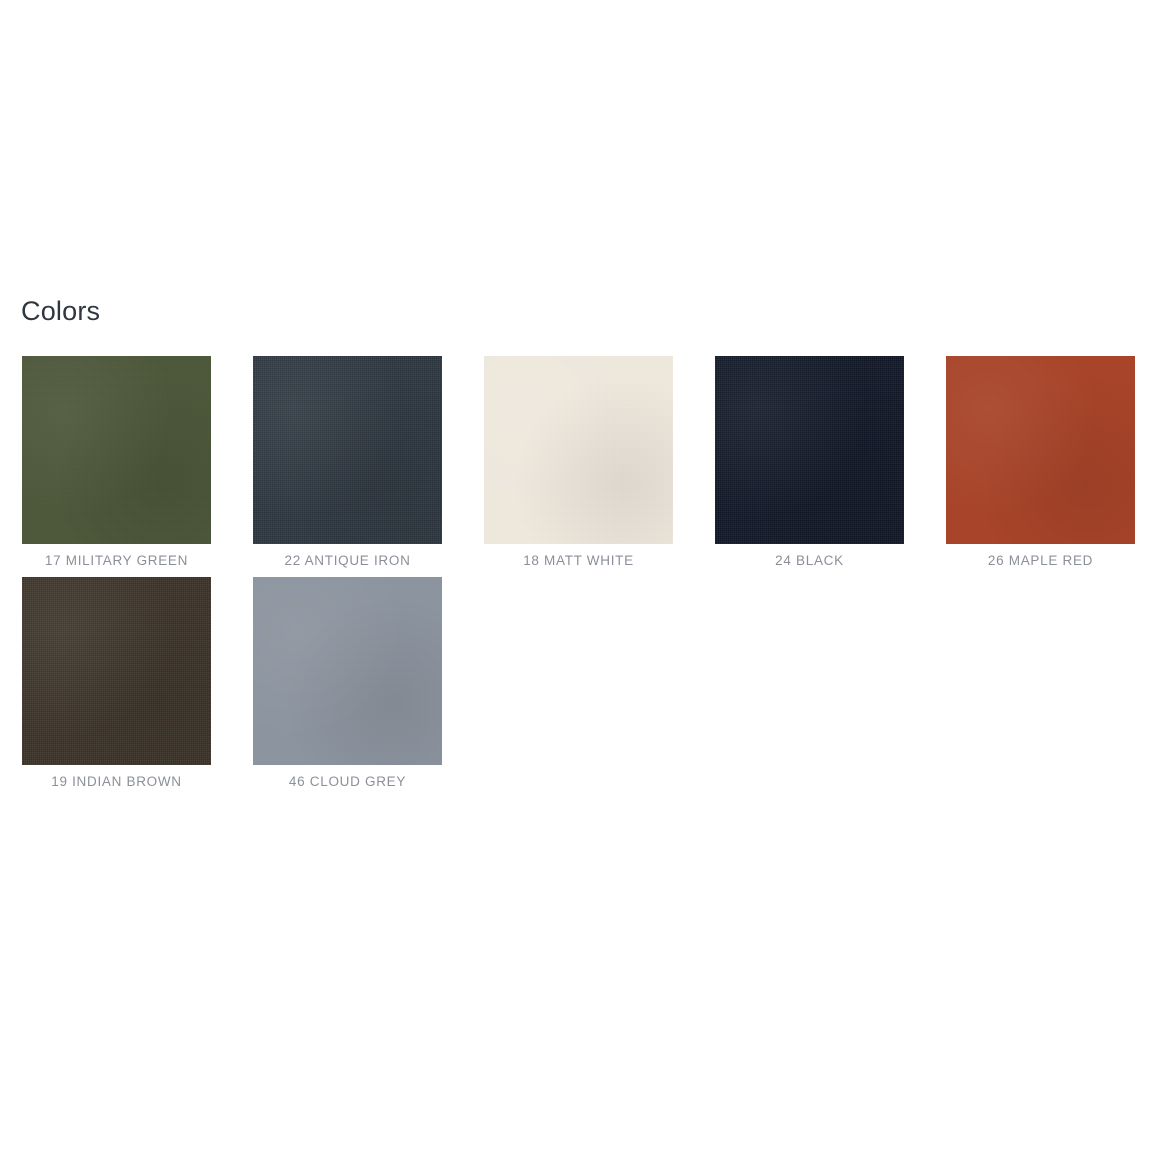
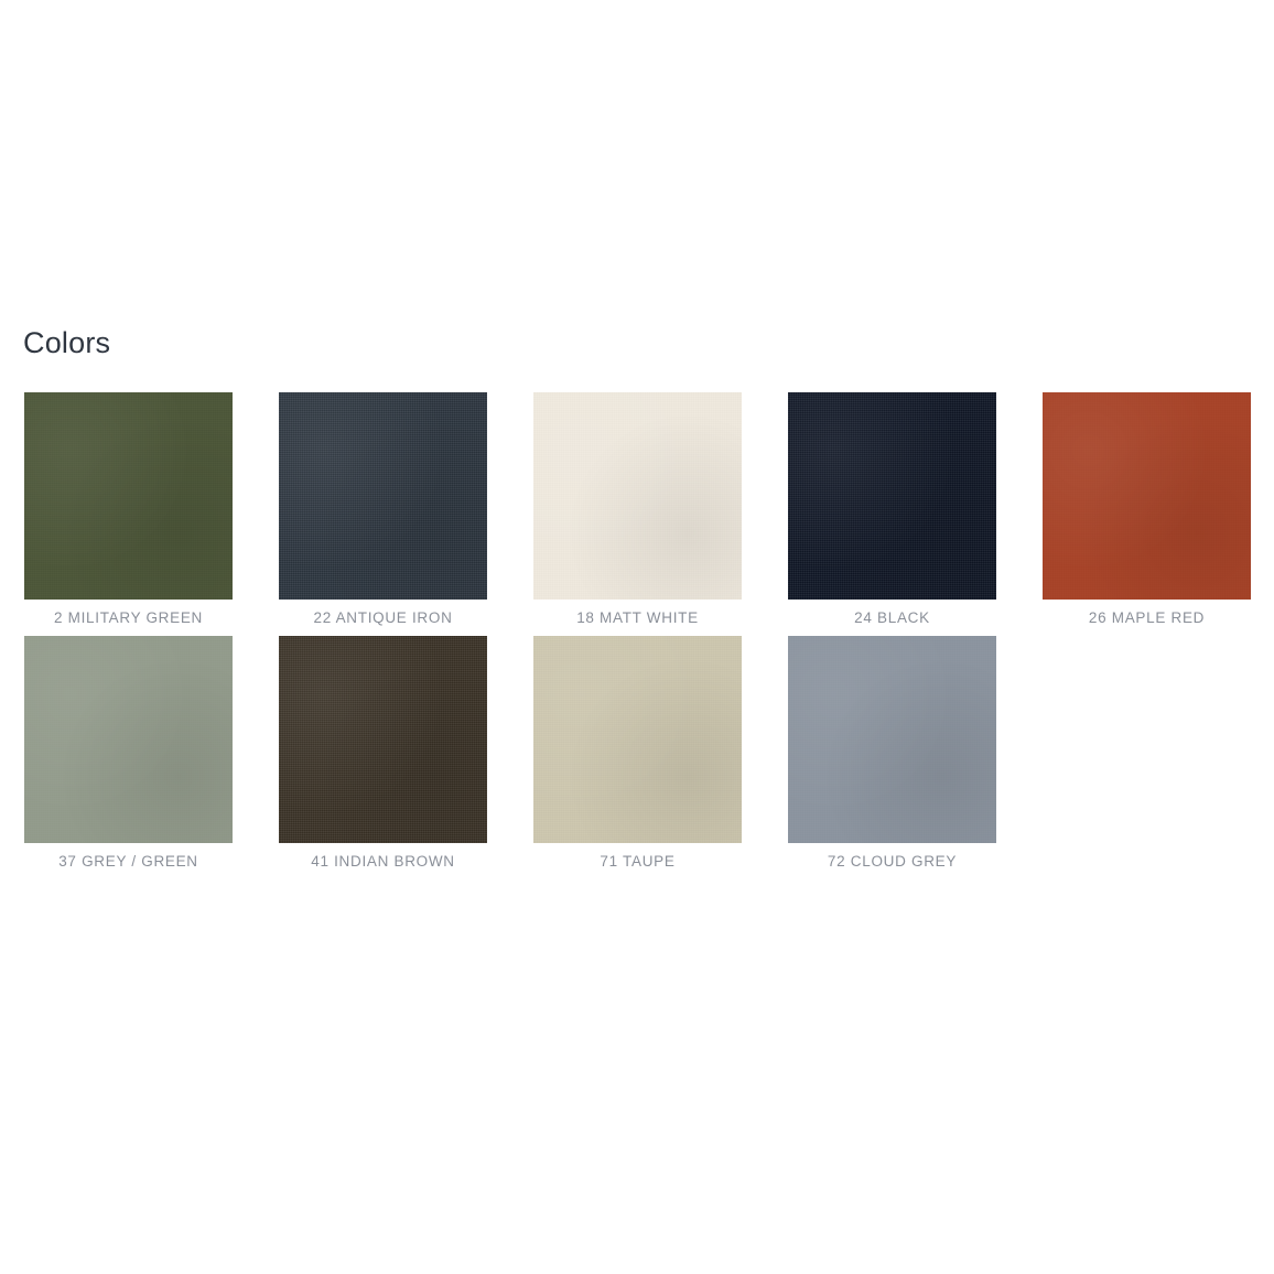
  Colors
- 17 MILITARY GREEN
+ 2 MILITARY GREEN
  22 ANTIQUE IRON
  18 MATT WHITE
  24 BLACK
  26 MAPLE RED
+ 37 GREY / GREEN
- 19 INDIAN BROWN
+ 41 INDIAN BROWN
+ 71 TAUPE
- 46 CLOUD GREY
+ 72 CLOUD GREY
